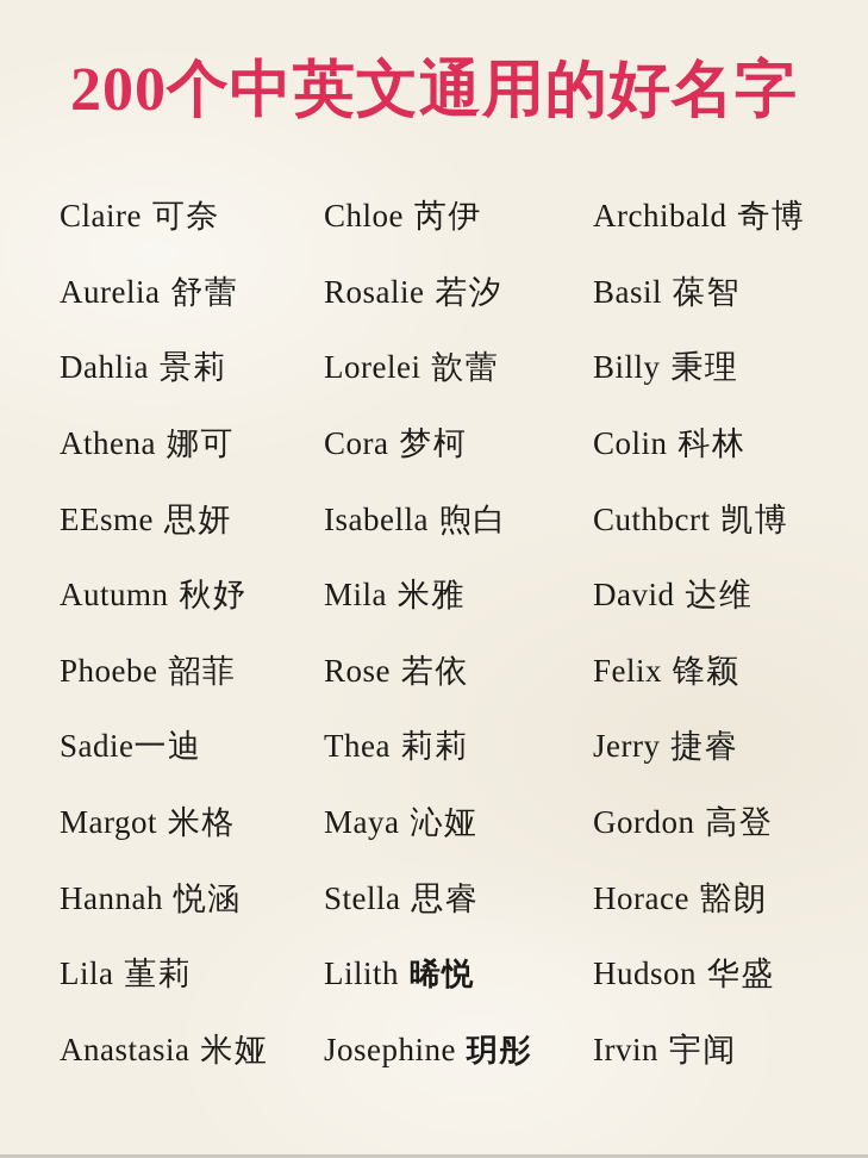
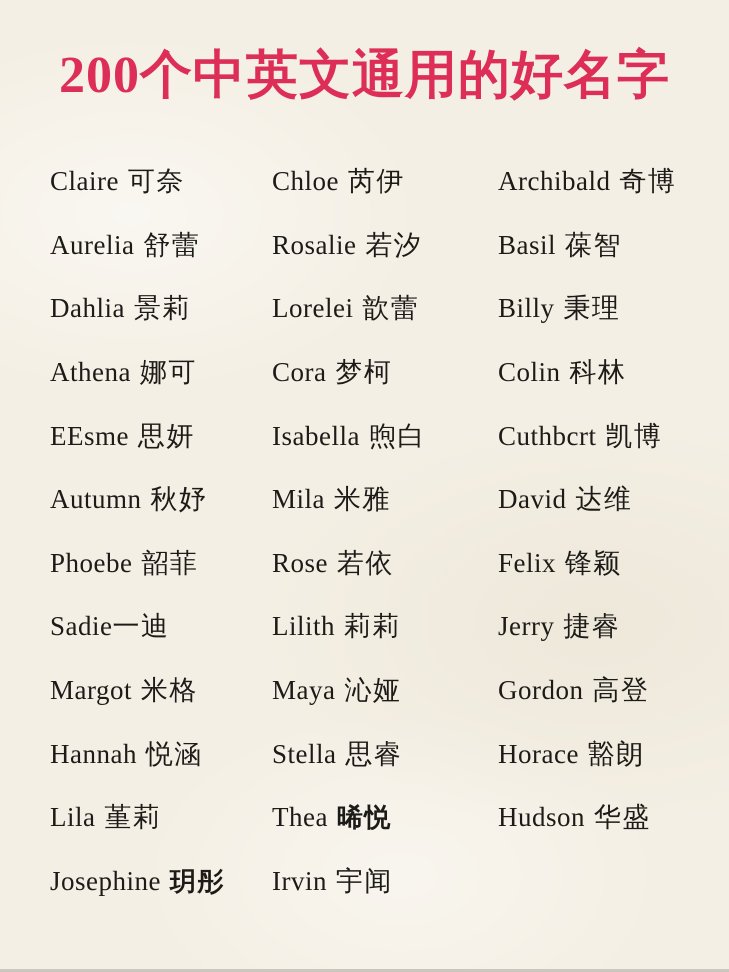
  200个中英文通用的好名字
  Claire 可奈
  Chloe 芮伊
  Archibald 奇博
  Aurelia 舒蕾
  Rosalie 若汐
  Basil 葆智
  Dahlia 景莉
  Lorelei 歆蕾
  Billy 秉理
  Athena 娜可
  Cora 梦柯
  Colin 科林
  EEsme 思妍
  Isabella 煦白
  Cuthbcrt 凯博
  Autumn 秋妤
  Mila 米雅
  David 达维
  Phoebe 韶菲
  Rose 若依
  Felix 锋颖
  Sadie一迪
- Thea 莉莉
+ Lilith 莉莉
  Jerry 捷睿
  Margot 米格
  Maya 沁娅
  Gordon 高登
  Hannah 悦涵
  Stella 思睿
  Horace 豁朗
  Lila 堇莉
- Lilith 晞悦
+ Thea 晞悦
  Hudson 华盛
- Anastasia 米娅
  Josephine 玥彤
  Irvin 宇闻
